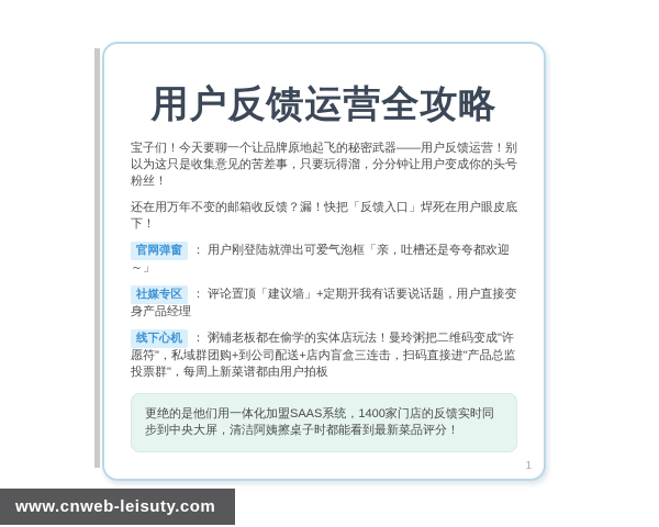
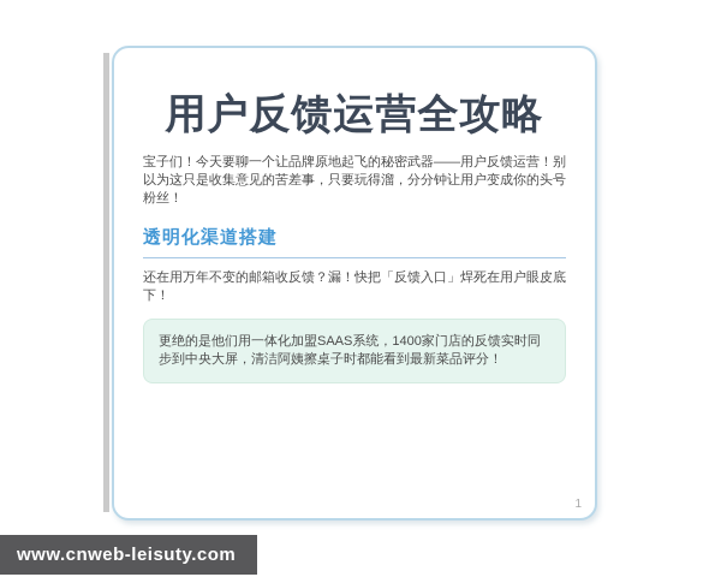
  用户反馈运营全攻略
  宝子们！今天要聊一个让品牌原地起飞的秘密武器——用户反馈运营！别以为这只是收集意见的苦差事，只要玩得溜，分分钟让用户变成你的头号粉丝！
+ 透明化渠道搭建
  还在用万年不变的邮箱收反馈？漏！快把「反馈入口」焊死在用户眼皮底下！
- 官网弹窗 ： 用户刚登陆就弹出可爱气泡框「亲，吐槽还是夸夸都欢迎～」
- 社媒专区 ： 评论置顶「建议墙」+定期开我有话要说话题，用户直接变身产品经理
- 线下心机 ： 粥铺老板都在偷学的实体店玩法！曼玲粥把二维码变成"许愿符"，私域群团购+到公司配送+店内盲盒三连击，扫码直接进"产品总监投票群"，每周上新菜谱都由用户拍板
  更绝的是他们用一体化加盟SAAS系统，1400家门店的反馈实时同步到中央大屏，清洁阿姨擦桌子时都能看到最新菜品评分！
  1
  www.cnweb-leisuty.com
